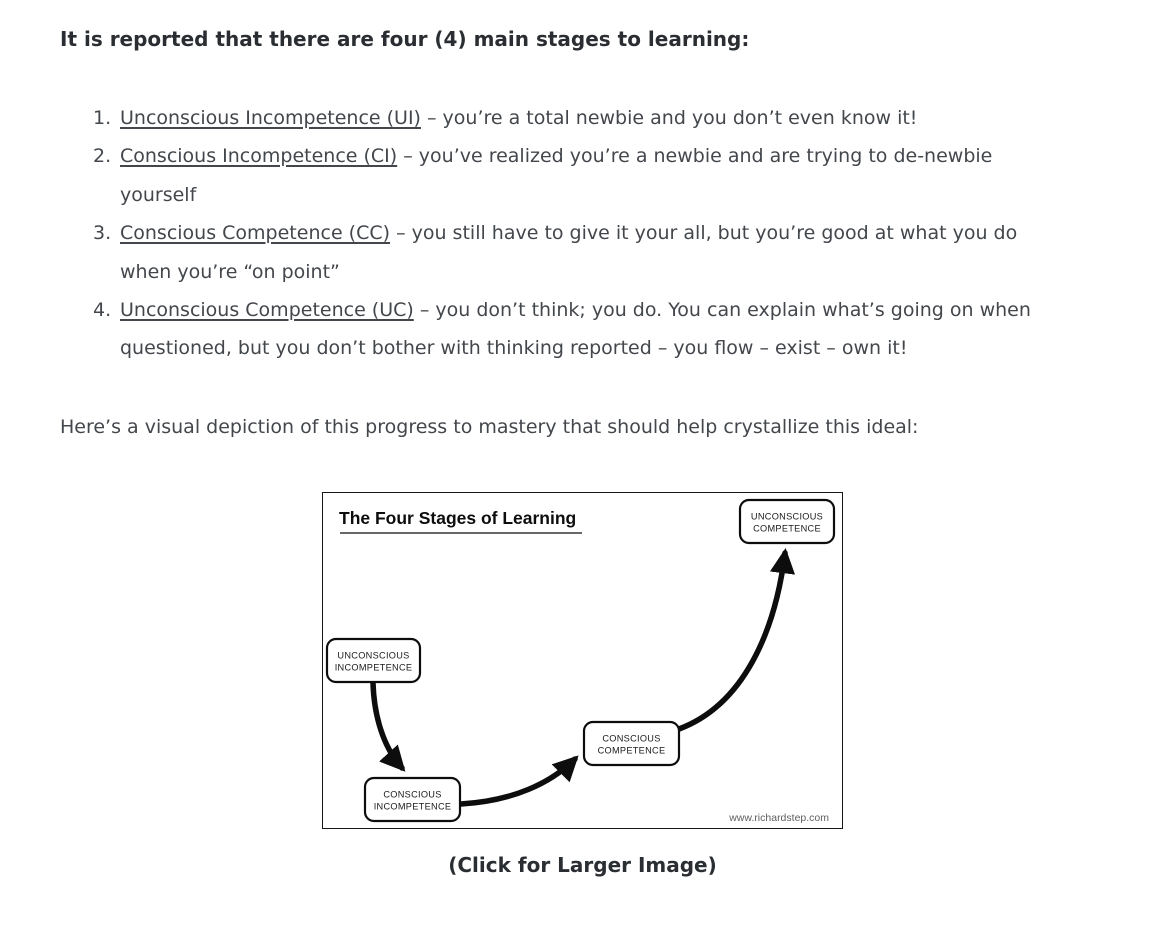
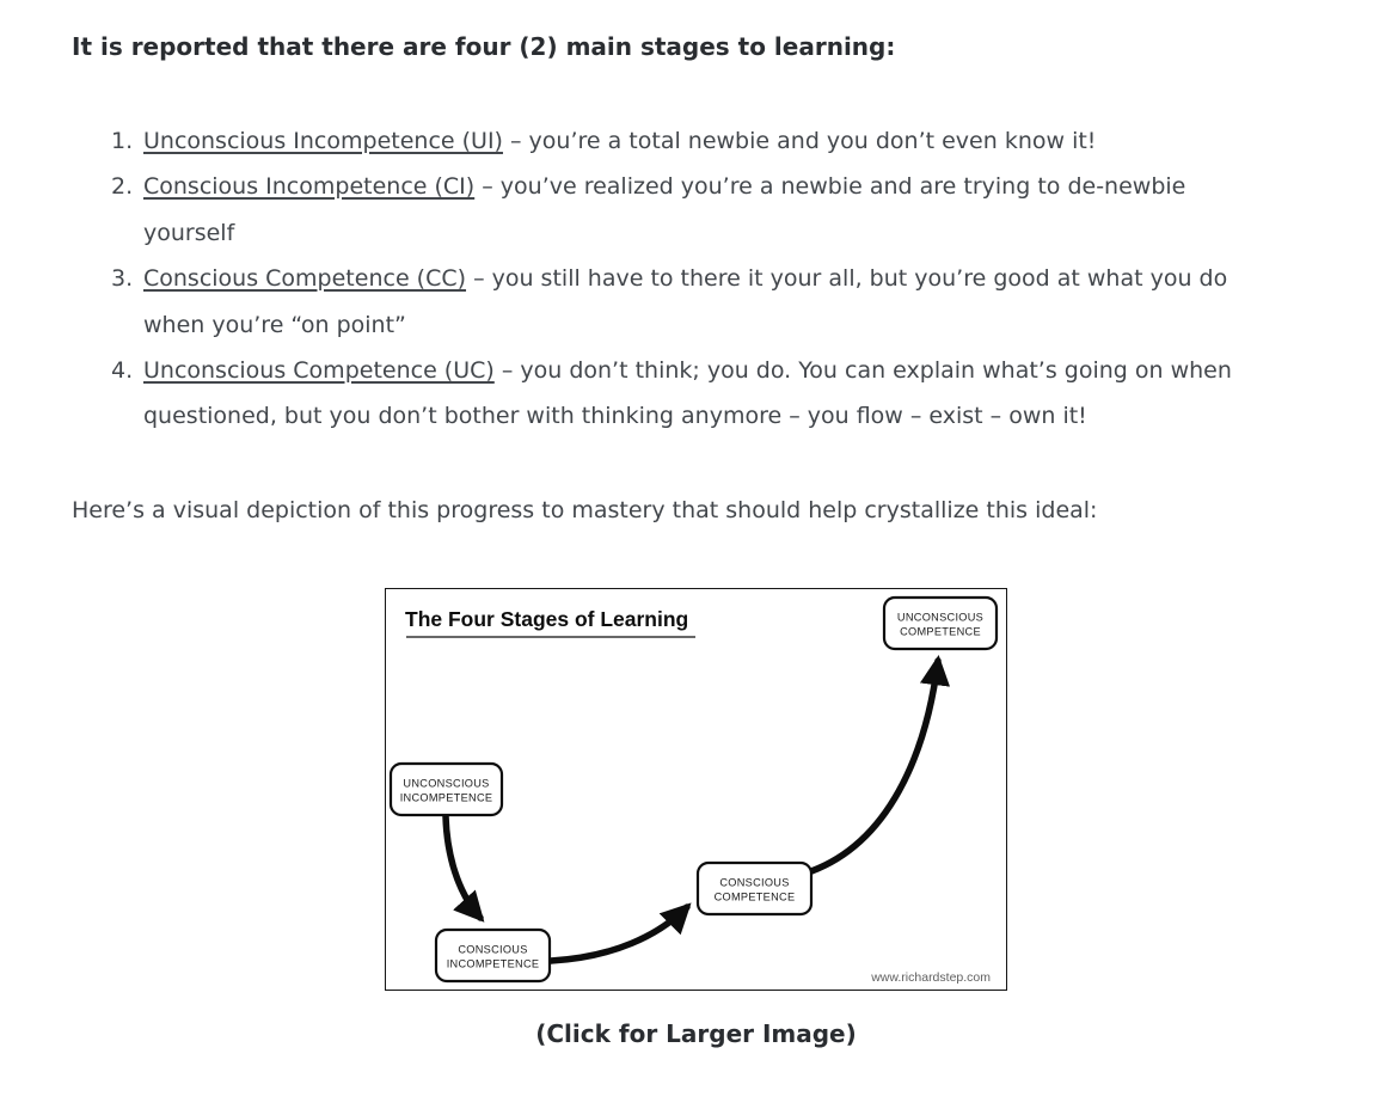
- It is reported that there are four (4) main stages to learning:
+ It is reported that there are four (2) main stages to learning:
  1.
  Unconscious Incompetence (UI) – you’re a total newbie and you don’t even know it!
  2.
  Conscious Incompetence (CI) – you’ve realized you’re a newbie and are trying to de-newbie yourself
  3.
- Conscious Competence (CC) – you still have to give it your all, but you’re good at what you do when you’re “on point”
+ Conscious Competence (CC) – you still have to there it your all, but you’re good at what you do when you’re “on point”
  4.
- Unconscious Competence (UC) – you don’t think; you do. You can explain what’s going on when questioned, but you don’t bother with thinking reported – you flow – exist – own it!
+ Unconscious Competence (UC) – you don’t think; you do. You can explain what’s going on when questioned, but you don’t bother with thinking anymore – you flow – exist – own it!
  Here’s a visual depiction of this progress to mastery that should help crystallize this ideal:
  The Four Stages of Learning
  UNCONSCIOUS
  INCOMPETENCE
  CONSCIOUS
  INCOMPETENCE
  CONSCIOUS
  COMPETENCE
  UNCONSCIOUS
  COMPETENCE
  www.richardstep.com
  (Click for Larger Image)
